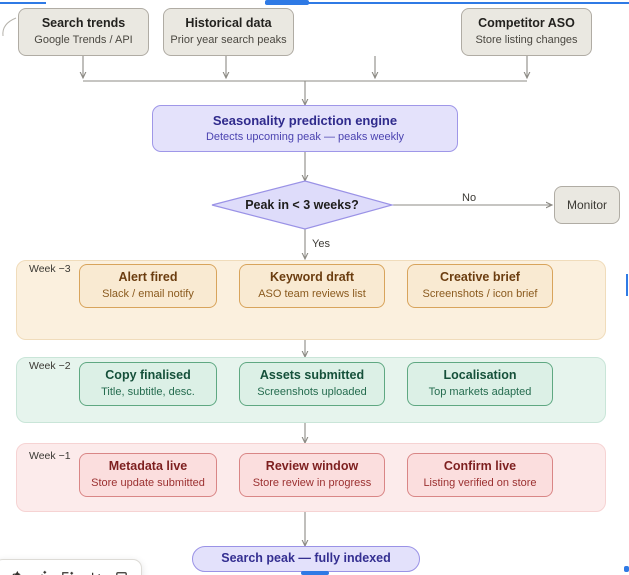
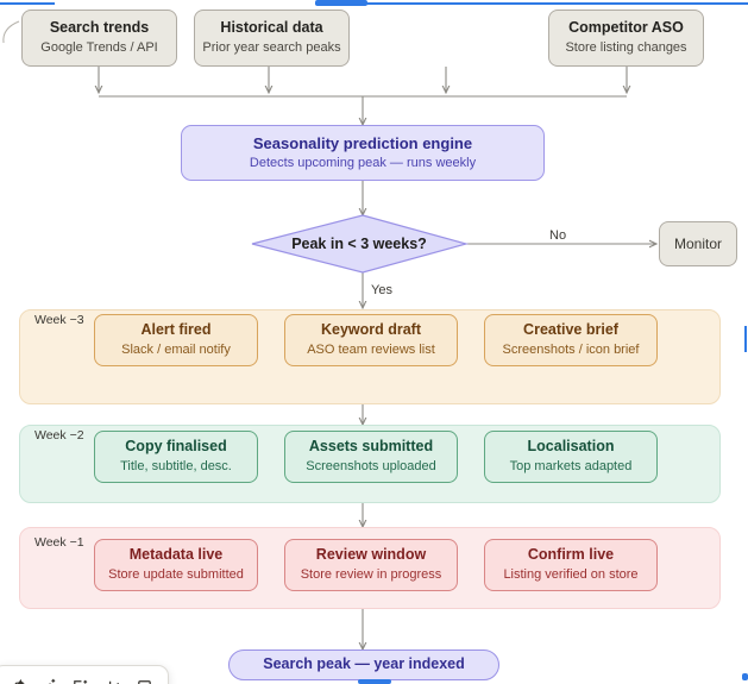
  Search trends
  Google Trends / API
  Historical data
  Prior year search peaks
  Competitor ASO
  Store listing changes
  Seasonality prediction engine
- Detects upcoming peak — peaks weekly
+ Detects upcoming peak — runs weekly
  Peak in < 3 weeks?
  No
  Yes
  Monitor
  Week −3
  Alert fired
  Slack / email notify
  Keyword draft
  ASO team reviews list
  Creative brief
  Screenshots / icon brief
  Week −2
  Copy finalised
  Title, subtitle, desc.
  Assets submitted
  Screenshots uploaded
  Localisation
  Top markets adapted
  Week −1
  Metadata live
  Store update submitted
  Review window
  Store review in progress
  Confirm live
  Listing verified on store
- Search peak — fully indexed
+ Search peak — year indexed
